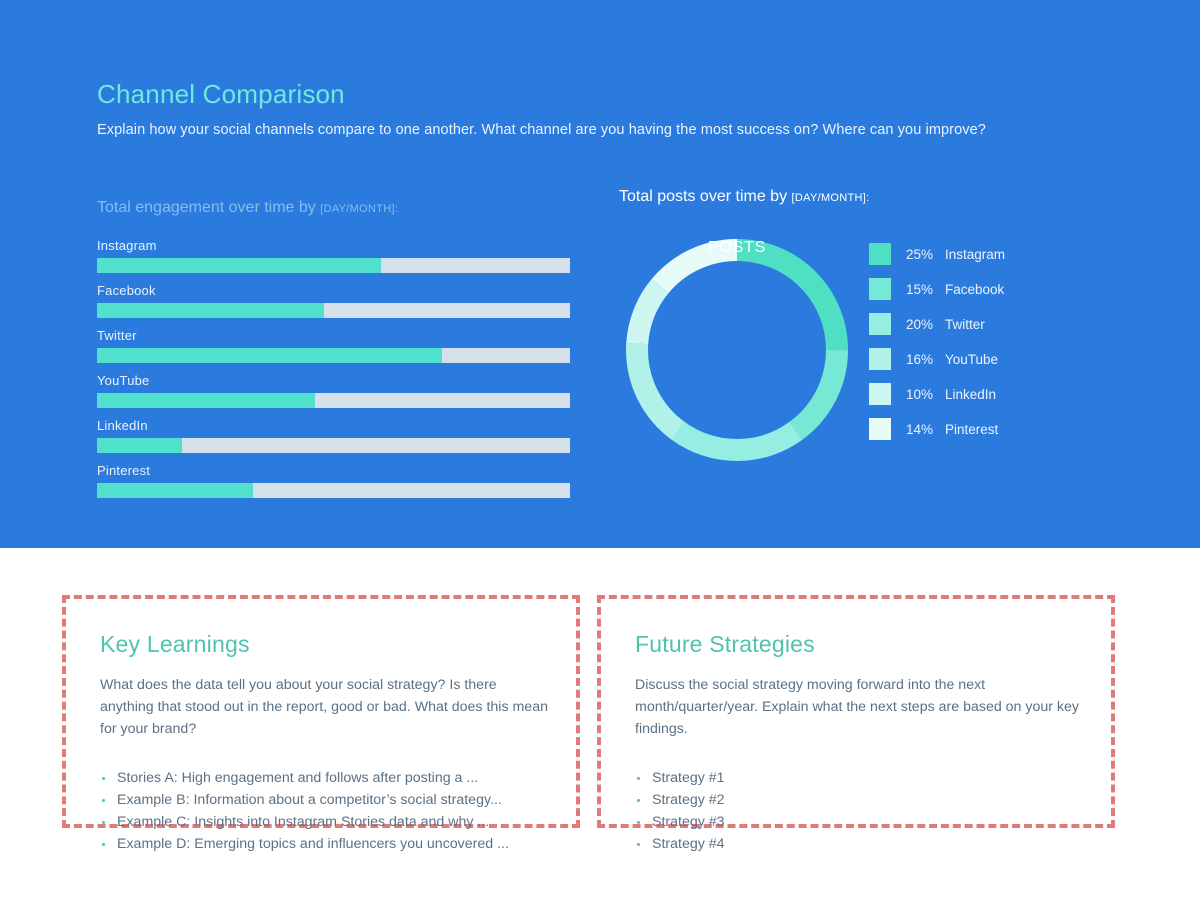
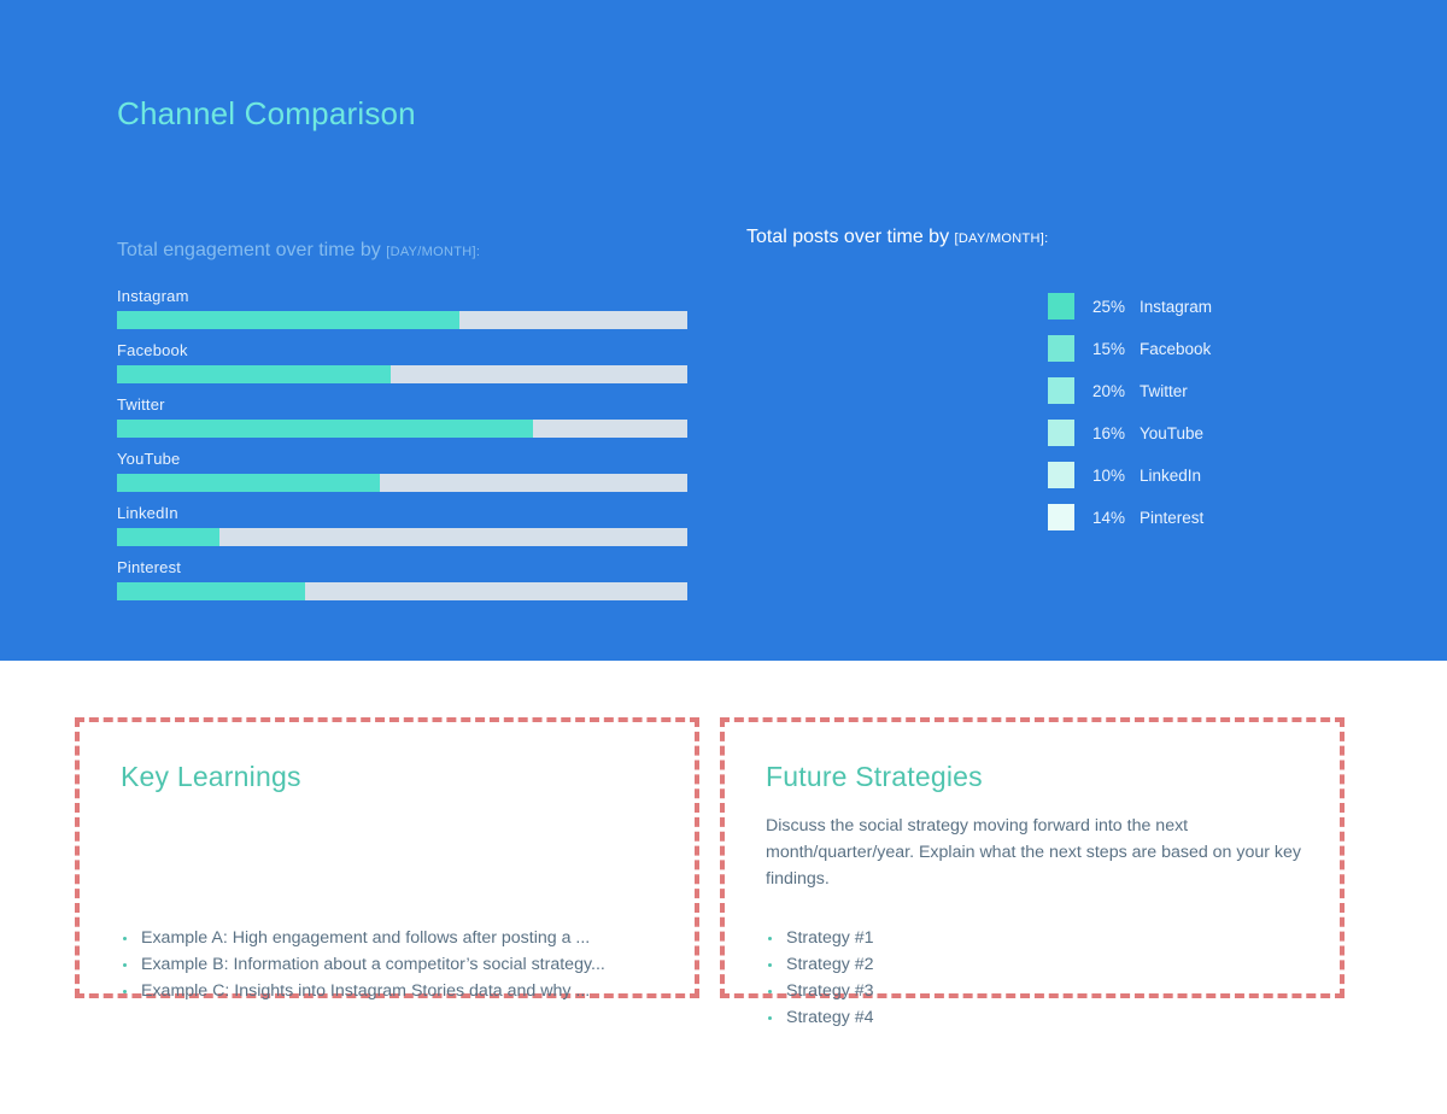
  Channel Comparison
- Explain how your social channels compare to one another. What channel are you having the most success on? Where can you improve?
  Total engagement over time by [DAY/MONTH]:
  Instagram
  Facebook
  Twitter
  YouTube
  LinkedIn
  Pinterest
  Total posts over time by [DAY/MONTH]:
- POSTS
  25%
  Instagram
  15%
  Facebook
  20%
  Twitter
  16%
  YouTube
  10%
  LinkedIn
  14%
  Pinterest
  Key Learnings
- What does the data tell you about your social strategy? Is there anything that stood out in the report, good or bad. What does this mean for your brand?
- Stories A: High engagement and follows after posting a ...
+ Example A: High engagement and follows after posting a ...
  Example B: Information about a competitor’s social strategy...
  Example C: Insights into Instagram Stories data and why ...
- Example D: Emerging topics and influencers you uncovered ...
  Future Strategies
  Discuss the social strategy moving forward into the next month/quarter/year. Explain what the next steps are based on your key findings.
  Strategy #1
  Strategy #2
  Strategy #3
  Strategy #4
